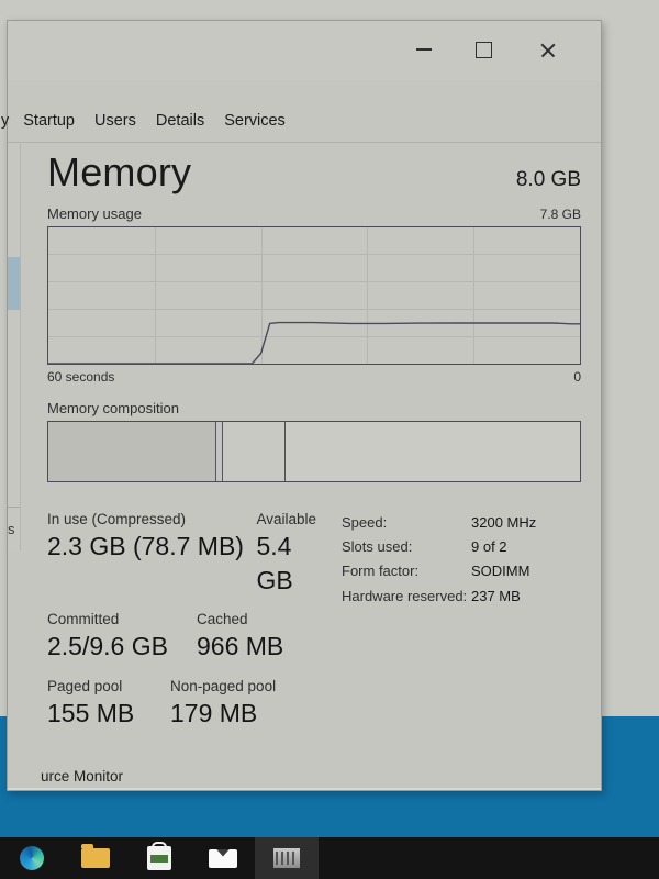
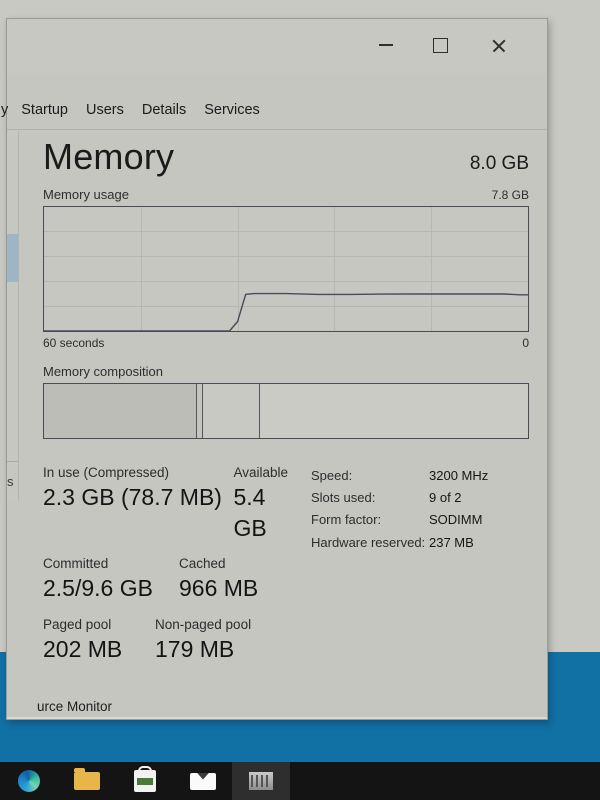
  y
  Startup
  Users
  Details
  Services
  s
  Memory
  8.0 GB
  Memory usage
  7.8 GB
  60 seconds
  0
  Memory composition
  In use (Compressed)
  2.3 GB (78.7 MB)
  Available
  5.4 GB
  Committed
  2.5/9.6 GB
  Cached
  966 MB
  Paged pool
- 155 MB
+ 202 MB
  Non-paged pool
  179 MB
  Speed:
  3200 MHz
  Slots used:
  9 of 2
  Form factor:
  SODIMM
  Hardware reserved:
  237 MB
  urce Monitor
